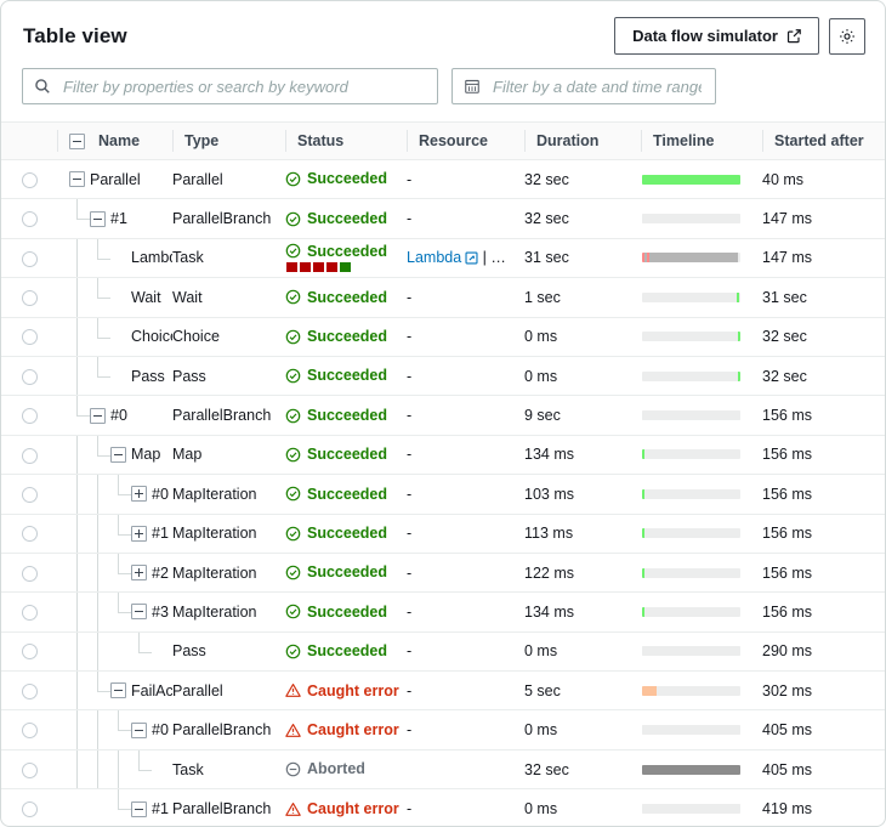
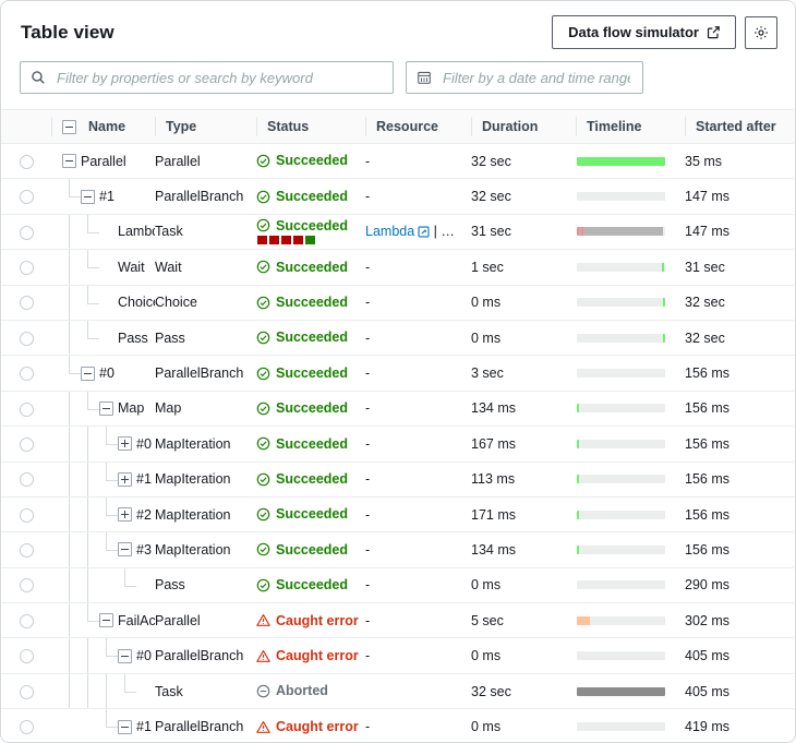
  Table view
  Data flow simulator
  Filter by properties or search by keyword
  Filter by a date and time rang
  	Name	Type	Status	Resource	Duration	Timeline	Started after
- 	Parallel	Parallel	Succeeded	-	32 sec		40 ms
+ 	Parallel	Parallel	Succeeded	-	32 sec		35 ms
  	#1	ParallelBranch	Succeeded	-	32 sec		147 ms
  	Lamb	Task	Succeeded	Lambda | …	31 sec		147 ms
  	Wait	Wait	Succeeded	-	1 sec		31 sec
  	Choic	Choice	Succeeded	-	0 ms		32 sec
  	Pass	Pass	Succeeded	-	0 ms		32 sec
- 	#0	ParallelBranch	Succeeded	-	9 sec		156 ms
+ 	#0	ParallelBranch	Succeeded	-	3 sec		156 ms
  	Map	Map	Succeeded	-	134 ms		156 ms
- 	#0	MapIteration	Succeeded	-	103 ms		156 ms
+ 	#0	MapIteration	Succeeded	-	167 ms		156 ms
  	#1	MapIteration	Succeeded	-	113 ms		156 ms
- 	#2	MapIteration	Succeeded	-	122 ms		156 ms
+ 	#2	MapIteration	Succeeded	-	171 ms		156 ms
  	#3	MapIteration	Succeeded	-	134 ms		156 ms
  		Pass	Succeeded	-	0 ms		290 ms
  	FailAc	Parallel	Caught error	-	5 sec		302 ms
  	#0	ParallelBranch	Caught error	-	0 ms		405 ms
  		Task	Aborted		32 sec		405 ms
  	#1	ParallelBranch	Caught error	-	0 ms		419 ms
